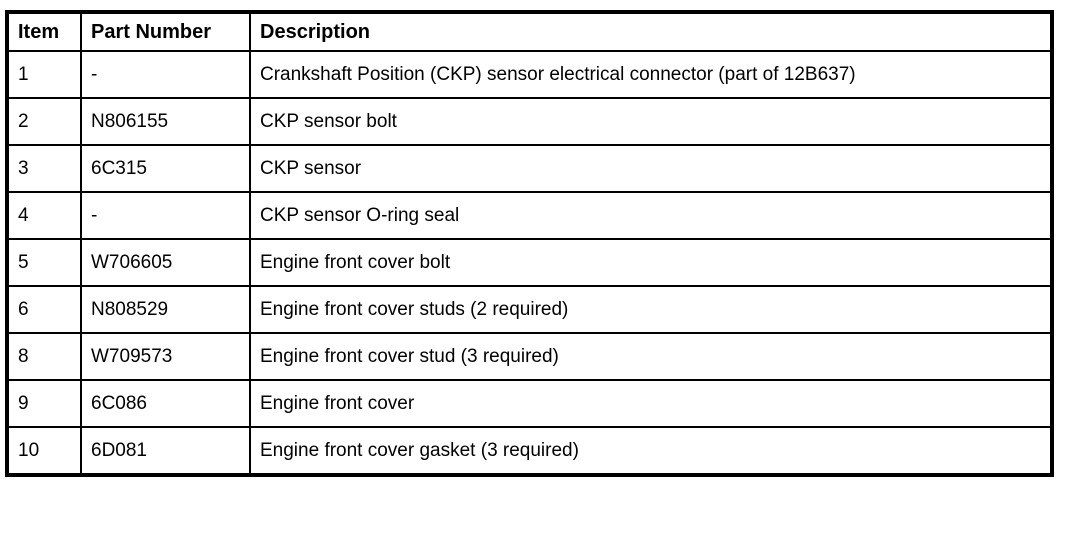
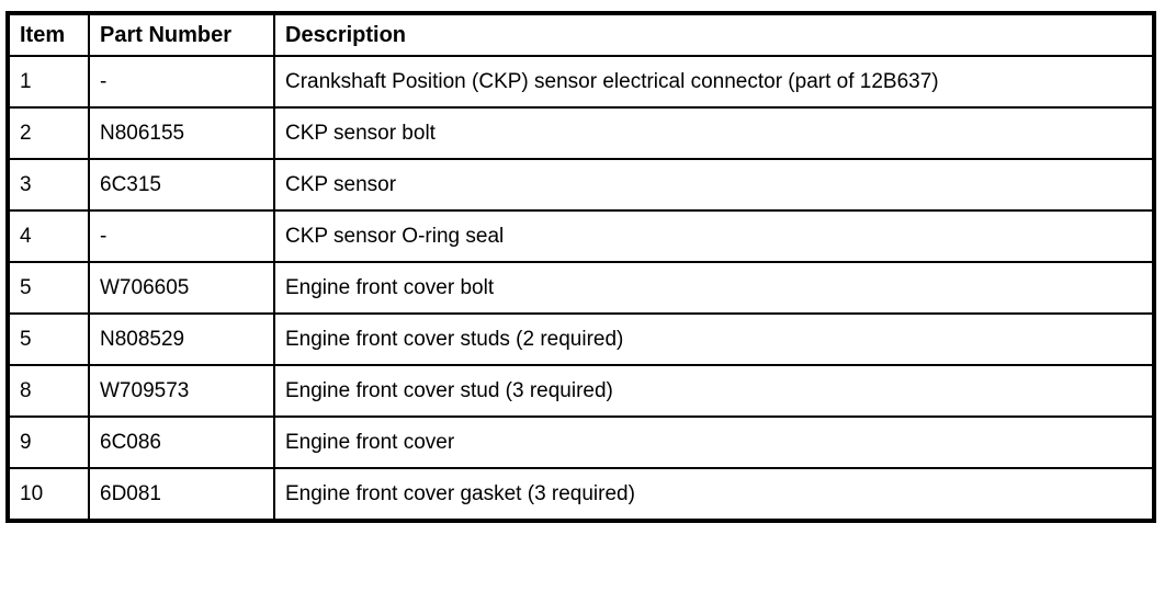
  Item	Part Number	Description
  1	-	Crankshaft Position (CKP) sensor electrical connector (part of 12B637)
  2	N806155	CKP sensor bolt
  3	6C315	CKP sensor
  4	-	CKP sensor O-ring seal
  5	W706605	Engine front cover bolt
- 6	N808529	Engine front cover studs (2 required)
+ 5	N808529	Engine front cover studs (2 required)
  8	W709573	Engine front cover stud (3 required)
  9	6C086	Engine front cover
  10	6D081	Engine front cover gasket (3 required)
